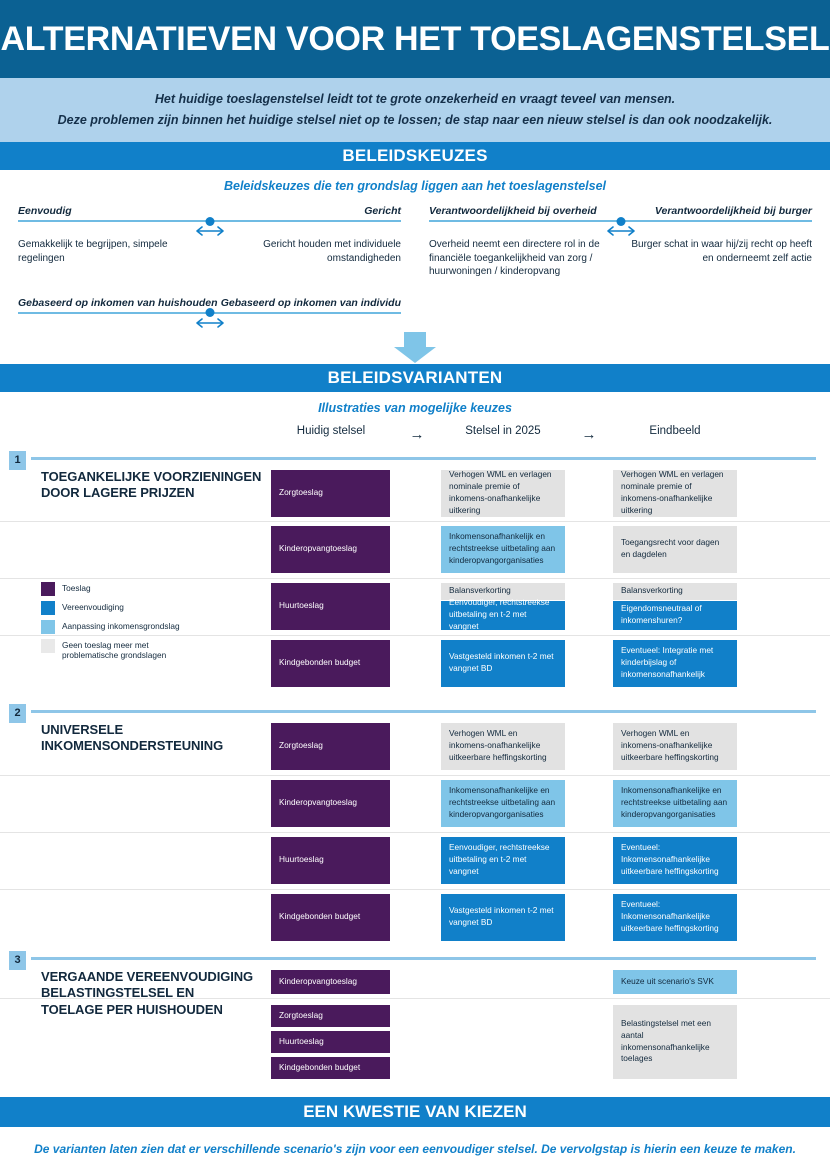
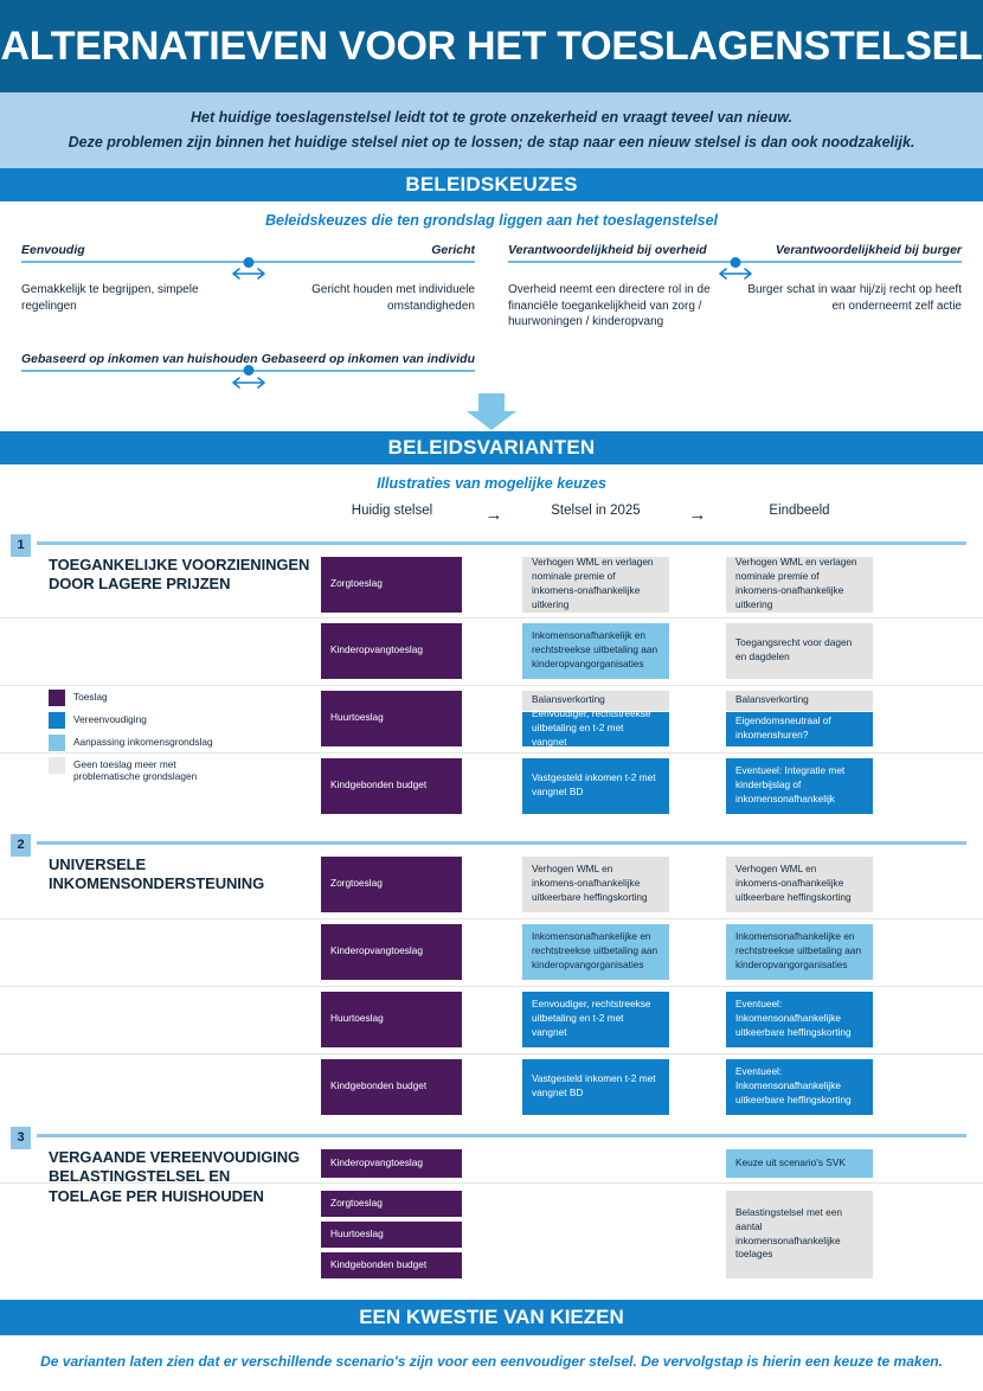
  ALTERNATIEVEN VOOR HET TOESLAGENSTELSEL
- Het huidige toeslagenstelsel leidt tot te grote onzekerheid en vraagt teveel van mensen.
+ Het huidige toeslagenstelsel leidt tot te grote onzekerheid en vraagt teveel van nieuw.
  Deze problemen zijn binnen het huidige stelsel niet op te lossen; de stap naar een nieuw stelsel is dan ook noodzakelijk.
  BELEIDSKEUZES
  Beleidskeuzes die ten grondslag liggen aan het toeslagenstelsel
  Eenvoudig
  Gericht
  Gemakkelijk te begrijpen, simpele regelingen
  Gericht houden met individuele omstandigheden
  Verantwoordelijkheid bij overheid
  Verantwoordelijkheid bij burger
  Overheid neemt een directere rol in de financiële toegankelijkheid van zorg / huurwoningen / kinderopvang
  Burger schat in waar hij/zij recht op heeft en onderneemt zelf actie
  Gebaseerd op inkomen van huishouden
  Gebaseerd op inkomen van individu
  BELEIDSVARIANTEN
  Illustraties van mogelijke keuzes
  Huidig stelsel
  →
  Stelsel in 2025
  →
  Eindbeeld
  1
  TOEGANKELIJKE VOORZIENINGEN DOOR LAGERE PRIJZEN
  Toeslag
  Vereenvoudiging
  Aanpassing inkomensgrondslag
  Geen toeslag meer met problematische grondslagen
  Zorgtoeslag
  Verhogen WML en verlagen nominale premie of inkomens-onafhankelijke uitkering
  Verhogen WML en verlagen nominale premie of inkomens-onafhankelijke uitkering
  Kinderopvangtoeslag
  Inkomensonafhankelijk en rechtstreekse uitbetaling aan kinderopvangorganisaties
  Toegangsrecht voor dagen en dagdelen
  Huurtoeslag
  Balansverkorting
  Eenvoudiger, rechtstreekse uitbetaling en t-2 met vangnet
  Balansverkorting
  Eigendomsneutraal of inkomenshuren?
  Kindgebonden budget
  Vastgesteld inkomen t-2 met vangnet BD
  Eventueel: Integratie met kinderbijslag of inkomensonafhankelijk
  2
  UNIVERSELE INKOMENSONDERSTEUNING
  Zorgtoeslag
  Verhogen WML en inkomens-onafhankelijke uitkeerbare heffingskorting
  Verhogen WML en inkomens-onafhankelijke uitkeerbare heffingskorting
  Kinderopvangtoeslag
  Inkomensonafhankelijke en rechtstreekse uitbetaling aan kinderopvangorganisaties
  Inkomensonafhankelijke en rechtstreekse uitbetaling aan kinderopvangorganisaties
  Huurtoeslag
  Eenvoudiger, rechtstreekse uitbetaling en t-2 met vangnet
  Eventueel: Inkomensonafhankelijke uitkeerbare heffingskorting
  Kindgebonden budget
  Vastgesteld inkomen t-2 met vangnet BD
  Eventueel: Inkomensonafhankelijke uitkeerbare heffingskorting
  3
  VERGAANDE VEREENVOUDIGING BELASTINGSTELSEL EN TOELAGE PER HUISHOUDEN
  Kinderopvangtoeslag
  Keuze uit scenario's SVK
  Zorgtoeslag
  Huurtoeslag
  Kindgebonden budget
  Belastingstelsel met een aantal inkomensonafhankelijke toelages
  EEN KWESTIE VAN KIEZEN
  De varianten laten zien dat er verschillende scenario's zijn voor een eenvoudiger stelsel. De vervolgstap is hierin een keuze te maken.
